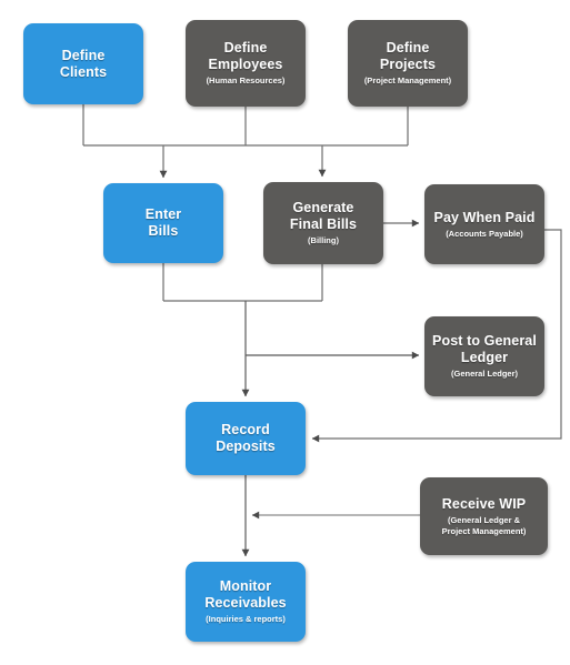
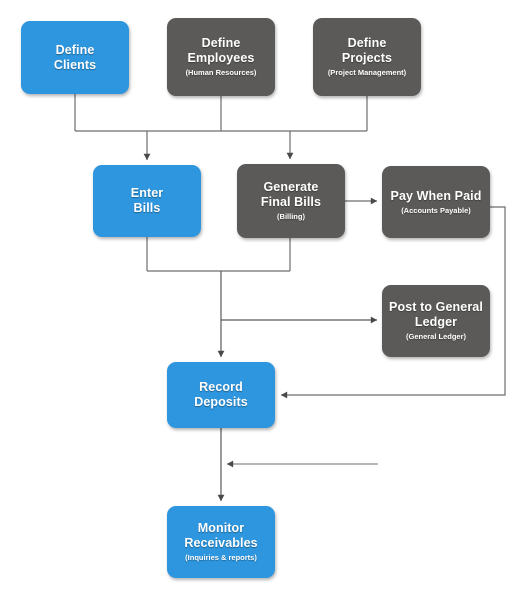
  Define
  Clients
  Define
  Employees
  (Human Resources)
  Define
  Projects
  (Project Management)
  Enter
  Bills
  Generate
  Final Bills
  (Billing)
  Pay When Paid
  (Accounts Payable)
  Post to General
  Ledger
  (General Ledger)
  Record
  Deposits
- Receive WIP
- (General Ledger &
- Project Management)
  Monitor
  Receivables
  (Inquiries & reports)
